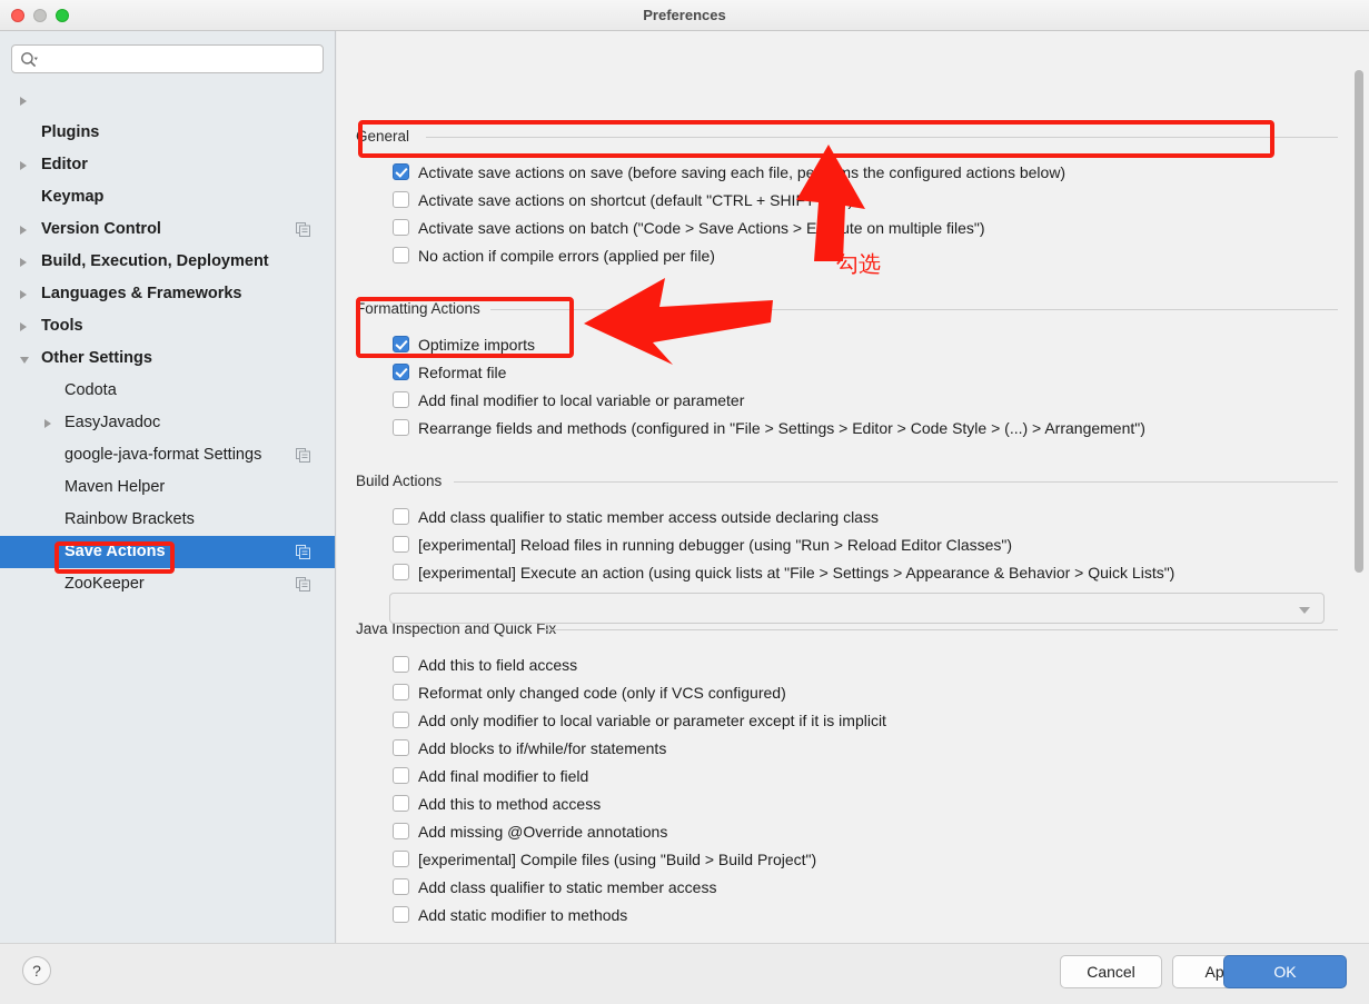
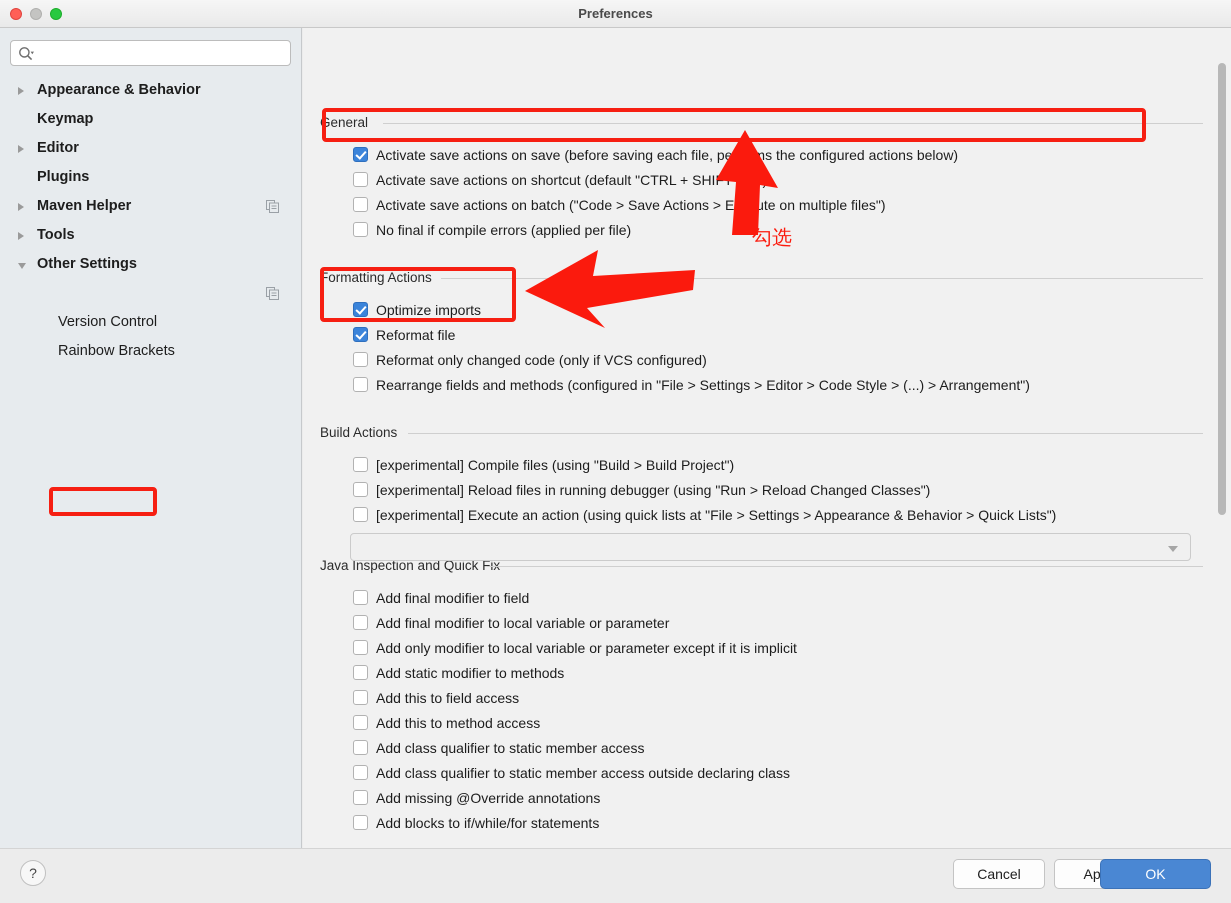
  Preferences
+ Appearance & Behavior
- Plugins
+ Keymap
  Editor
- Keymap
+ Plugins
- Version Control
+ Maven Helper
- Build, Execution, Deployment
- Languages & Frameworks
  Tools
  Other Settings
- Codota
- EasyJavadoc
- google-java-format Settings
- Maven Helper
+ Version Control
  Rainbow Brackets
- Save Actions
- ZooKeeper
  General
  Activate save actions on save (before saving each file, pems the configured actions below)
  Activate save actions on shortcut (default "CTRL + SHI
  Activate save actions on batch ("Code > Save Actions > Eute on multiple files")
- No action if compile errors (applied per file)
+ No final if compile errors (applied per file)
  Formatting Actions
  Optimize imports
  Reformat file
- Add final modifier to local variable or parameter
+ Reformat only changed code (only if VCS configured)
  Rearrange fields and methods (configured in "File > Settings > Editor > Code Style > (...) > Arrangement")
  Build Actions
- Add class qualifier to static member access outside declaring class
+ [experimental] Compile files (using "Build > Build Project")
- [experimental] Reload files in running debugger (using "Run > Reload Editor Classes")
+ [experimental] Reload files in running debugger (using "Run > Reload Changed Classes")
  [experimental] Execute an action (using quick lists at "File > Settings > Appearance & Behavior > Quick Lists")
  Java Inspection and Quick
- Add this to field access
+ Add final modifier to field
- Reformat only changed code (only if VCS configured)
+ Add final modifier to local variable or parameter
  Add only modifier to local variable or parameter except if it is implicit
- Add blocks to if/while/for statements
+ Add static modifier to methods
- Add final modifier to field
+ Add this to field access
  Add this to method access
- Add missing @Override annotations
+ Add class qualifier to static member access
- [experimental] Compile files (using "Build > Build Project")
+ Add class qualifier to static member access outside declaring class
- Add class qualifier to static member access
+ Add missing @Override annotations
- Add static modifier to methods
+ Add blocks to if/while/for statements
  ?
  Cancel
  OK
  勾选
